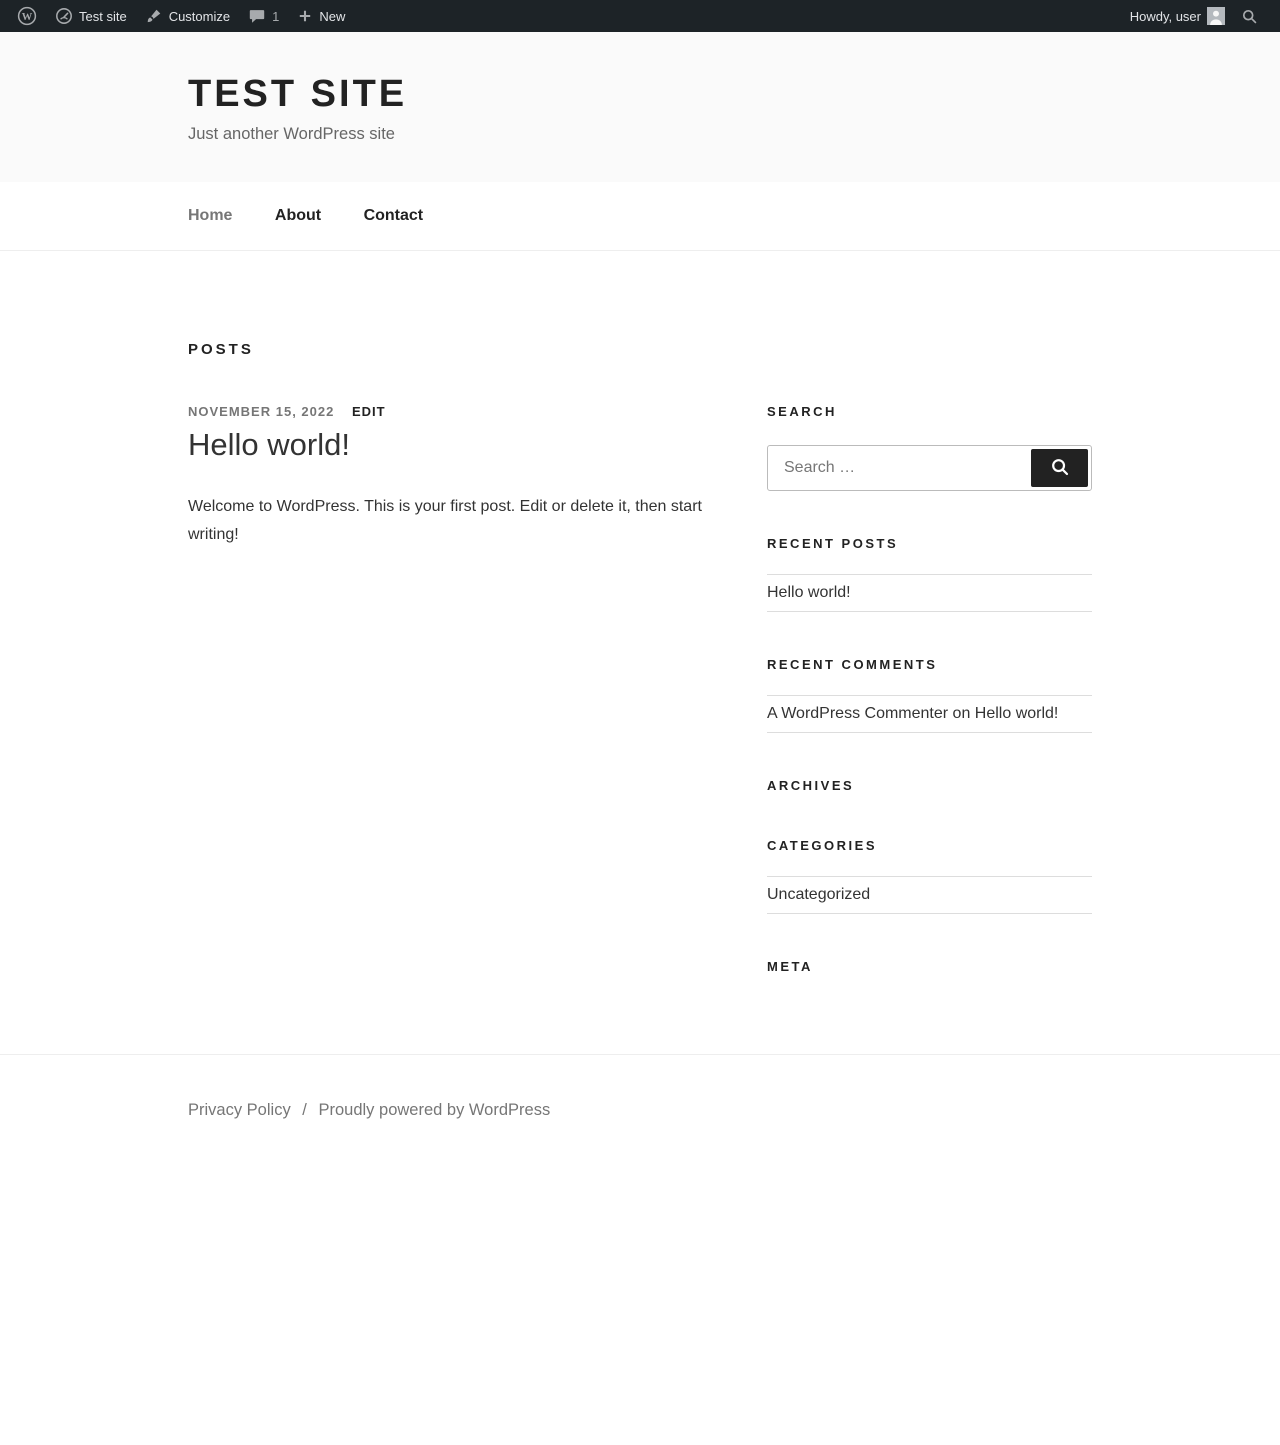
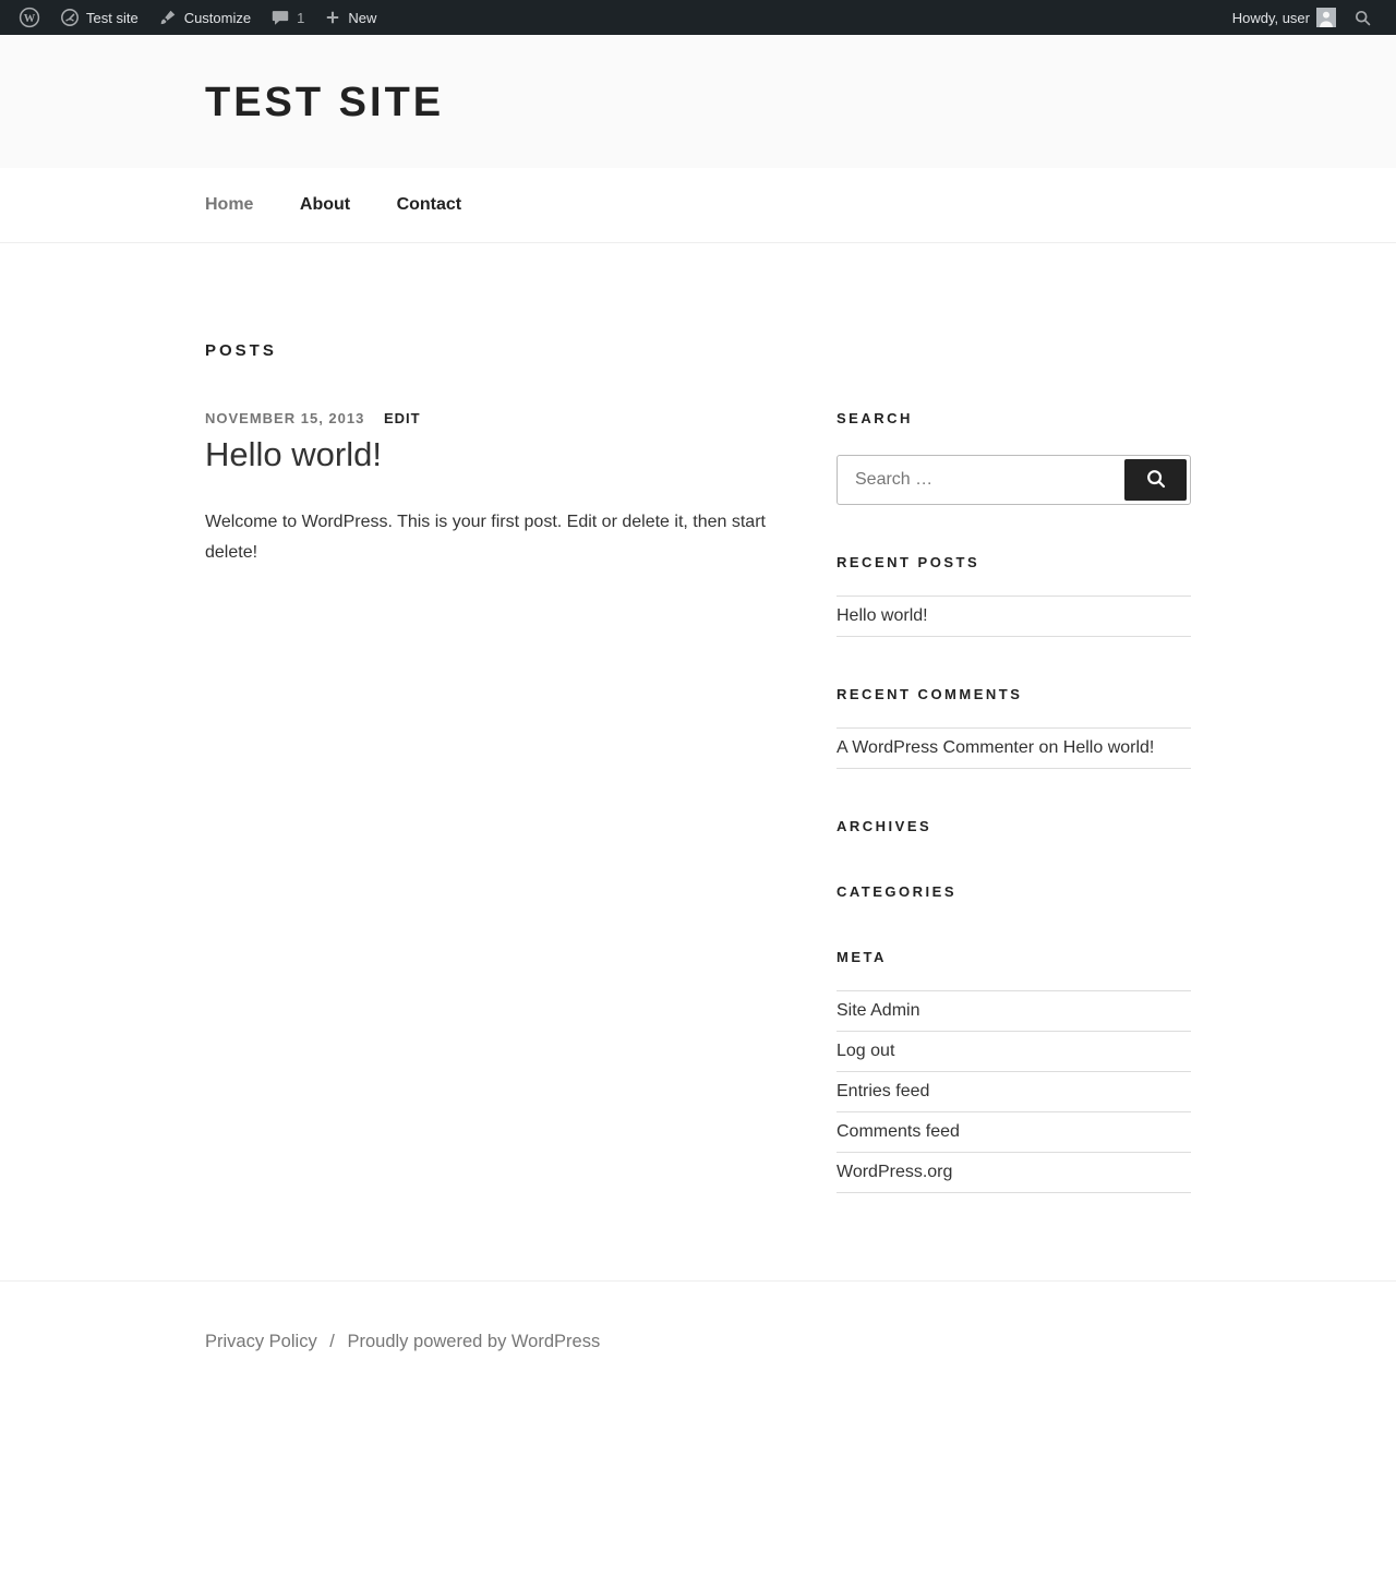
  W
  Test site
  Customize
  1
  New
  Howdy, user
  TEST SITE
- Just another WordPress site
  Home About Contact
  POSTS
- NOVEMBER 15, 2022 EDIT
+ NOVEMBER 15, 2013 EDIT
  Hello world!
- Welcome to WordPress. This is your first post. Edit or delete it, then start writing!
+ Welcome to WordPress. This is your first post. Edit or delete it, then start delete!
  SEARCH
  Search …
  RECENT POSTS
  Hello world!
  RECENT COMMENTS
  A WordPress Commenter on Hello world!
  ARCHIVES
  CATEGORIES
- Uncategorized
  META
+ Site Admin
+ Log out
+ Entries feed
+ Comments feed
+ WordPress.org
  Privacy Policy / Proudly powered by WordPress
